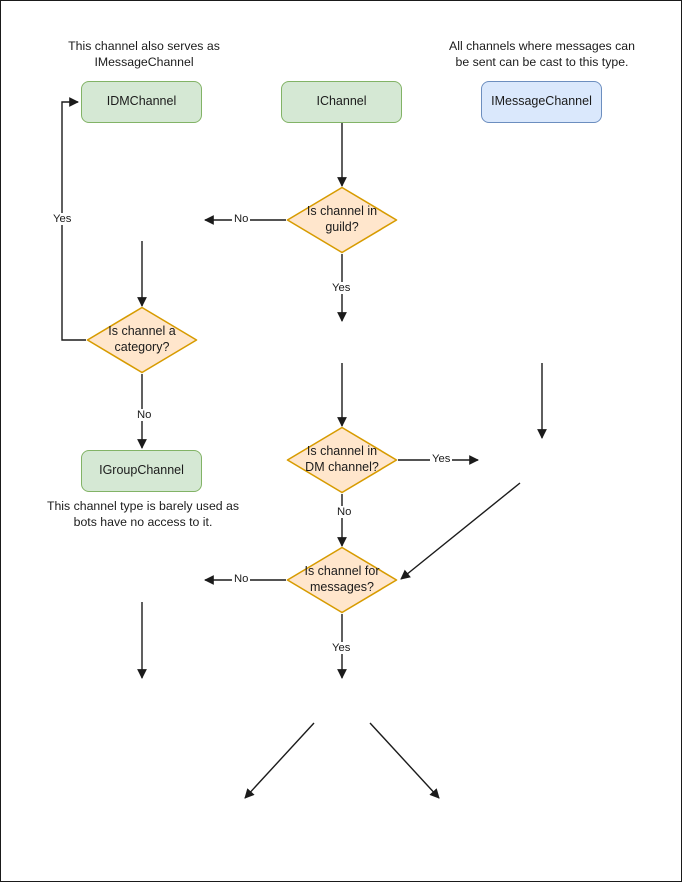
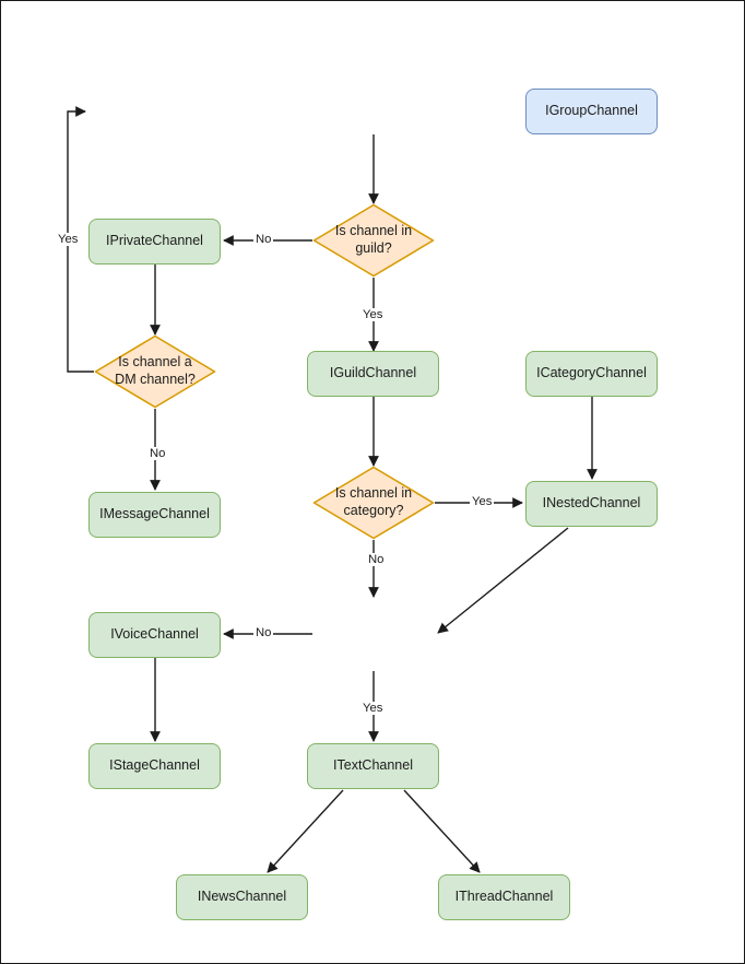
- This channel also serves as IMessageChannel
- All channels where messages can be sent can be cast to this type.
- This channel type is barely used as bots have no access to it.
- IDMChannel
- IChannel
- IMessageChannel
+ IGroupChannel
+ IPrivateChannel
+ IGuildChannel
+ ICategoryChannel
- IGroupChannel
+ IMessageChannel
+ INestedChannel
+ IVoiceChannel
+ IStageChannel
+ ITextChannel
+ INewsChannel
+ IThreadChannel
  Is channel in
  guild?
  Is channel a
- category?
+ DM channel?
  Is channel in
- DM channel?
+ category?
- Is channel for
- messages?
  No
  Yes
  Yes
  No
  Yes
  No
  No
  Yes
